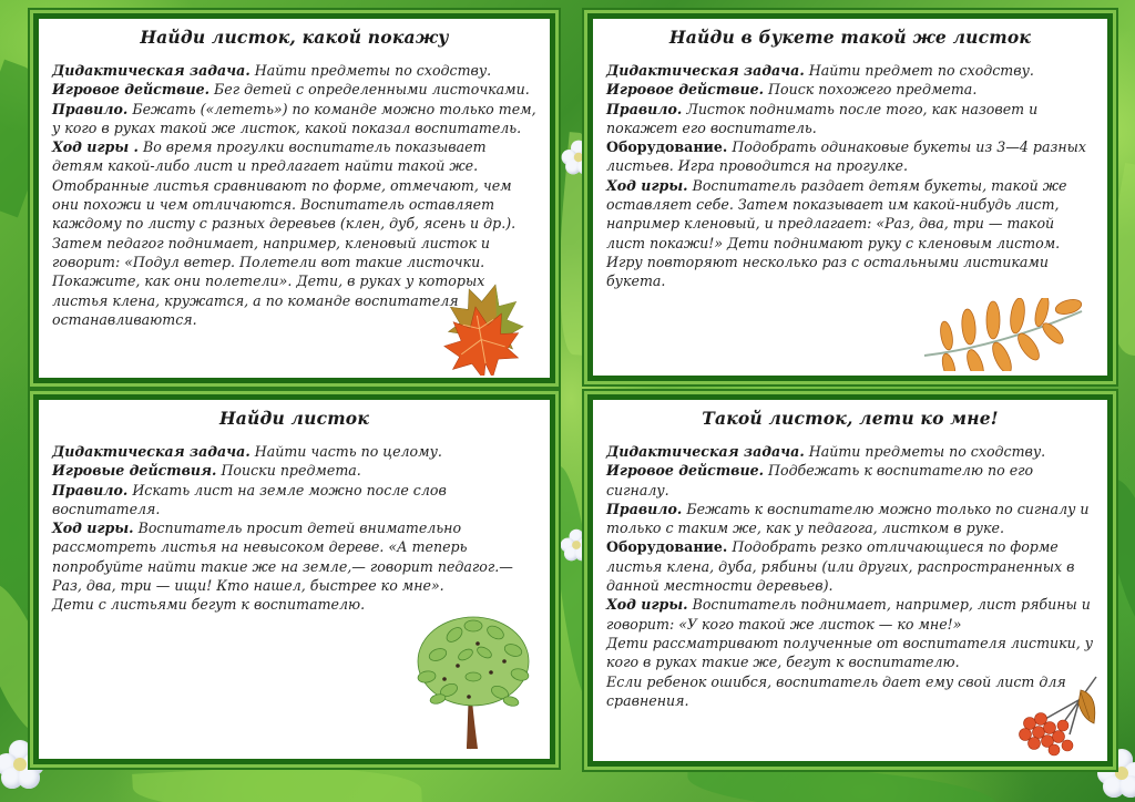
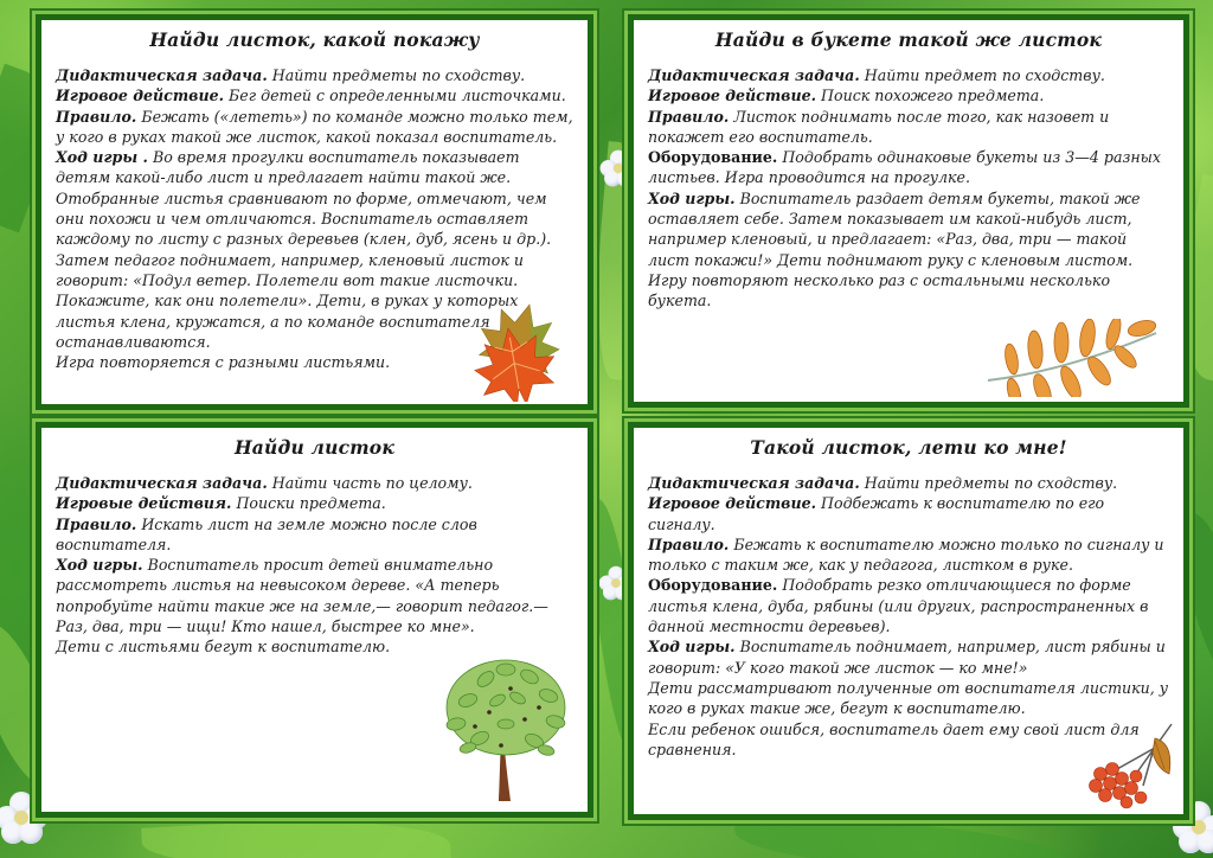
  Найди листок, какой покажу
  Дидактическая задача. Найти предметы по сходству.
  Игровое действие. Бег детей с определенными листочками.
  Правило. Бежать («лететь») по команде можно только тем, у кого в руках такой же листок, какой показал воспитатель.
  Ход игры . Во время прогулки воспитатель показывает детям какой-либо лист и предлагает найти такой же.
  Отобранные листья сравнивают по форме, отмечают, чем они похожи и чем отличаются. Воспитатель оставляет каждому по листу с разных деревьев (клен, дуб, ясень и др.).
  Затем педагог поднимает, например, кленовый листок и говорит: «Подул ветер. Полетели вот такие листочки. Покажите, как они полетели». Дети, в руках у которых листья клена, кружатся, а по команде воспитателя останавливаются.
+ Игра повторяется с разными листьями.
  Найди в букете такой же листок
  Дидактическая задача. Найти предмет по сходству.
  Игровое действие. Поиск похожего предмета.
  Правило. Листок поднимать после того, как назовет и покажет его воспитатель.
  Оборудование. Подобрать одинаковые букеты из 3—4 разных листьев. Игра проводится на прогулке.
  Ход игры. Воспитатель раздает детям букеты, такой же оставляет себе. Затем показывает им какой-нибудь лист, например кленовый, и предлагает: «Раз, два, три — такой лист покажи!» Дети поднимают руку с кленовым листом.
- Игру повторяют несколько раз с остальными листиками букета.
+ Игру повторяют несколько раз с остальными несколько букета.
  Найди листок
  Дидактическая задача. Найти часть по целому.
  Игровые действия. Поиски предмета.
  Правило. Искать лист на земле можно после слов воспитателя.
  Ход игры. Воспитатель просит детей внимательно рассмотреть листья на невысоком дереве. «А теперь попробуйте найти такие же на земле,— говорит педагог.— Раз, два, три — ищи! Кто нашел, быстрее ко мне».
  Дети с листьями бегут к воспитателю.
  Такой листок, лети ко мне!
  Дидактическая задача. Найти предметы по сходству.
  Игровое действие. Подбежать к воспитателю по его сигналу.
  Правило. Бежать к воспитателю можно только по сигналу и только с таким же, как у педагога, листком в руке.
  Оборудование. Подобрать резко отличающиеся по форме листья клена, дуба, рябины (или других, распространенных в данной местности деревьев).
  Ход игры. Воспитатель поднимает, например, лист рябины и говорит: «У кого такой же листок — ко мне!»
  Дети рассматривают полученные от воспитателя листики, у кого в руках такие же, бегут к воспитателю.
  Если ребенок ошибся, воспитатель дает ему свой лист для сравнения.
